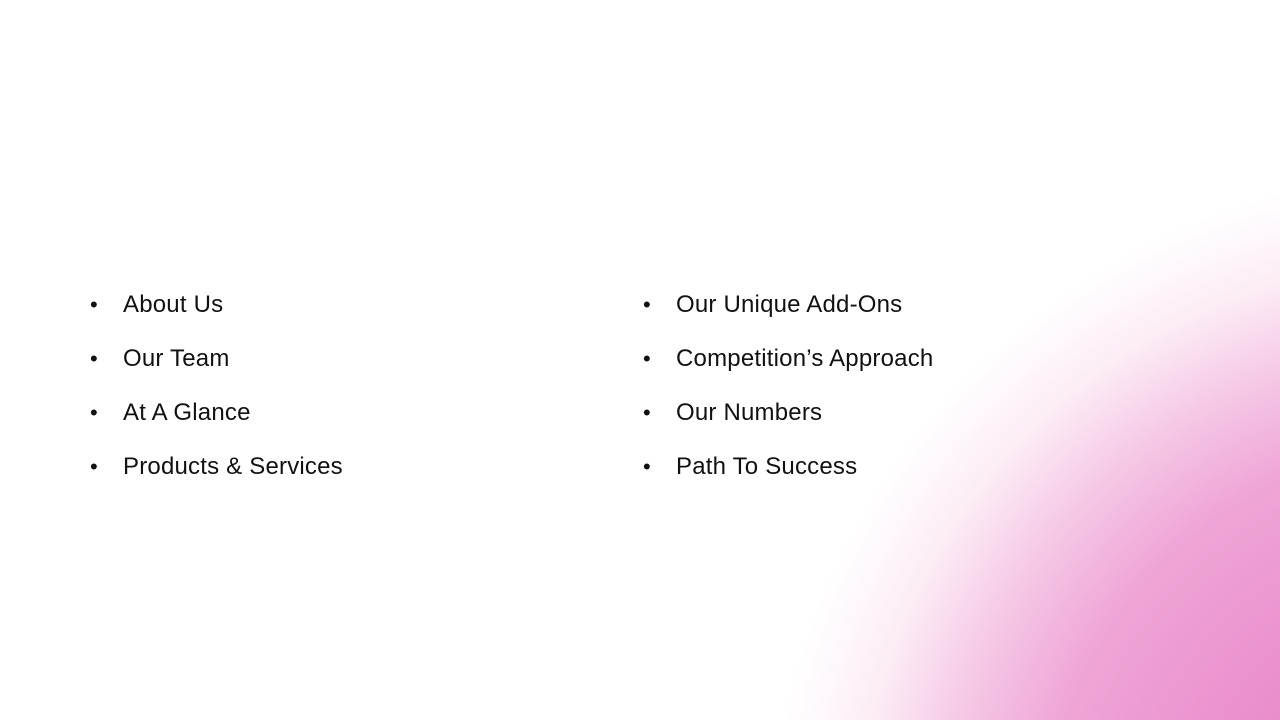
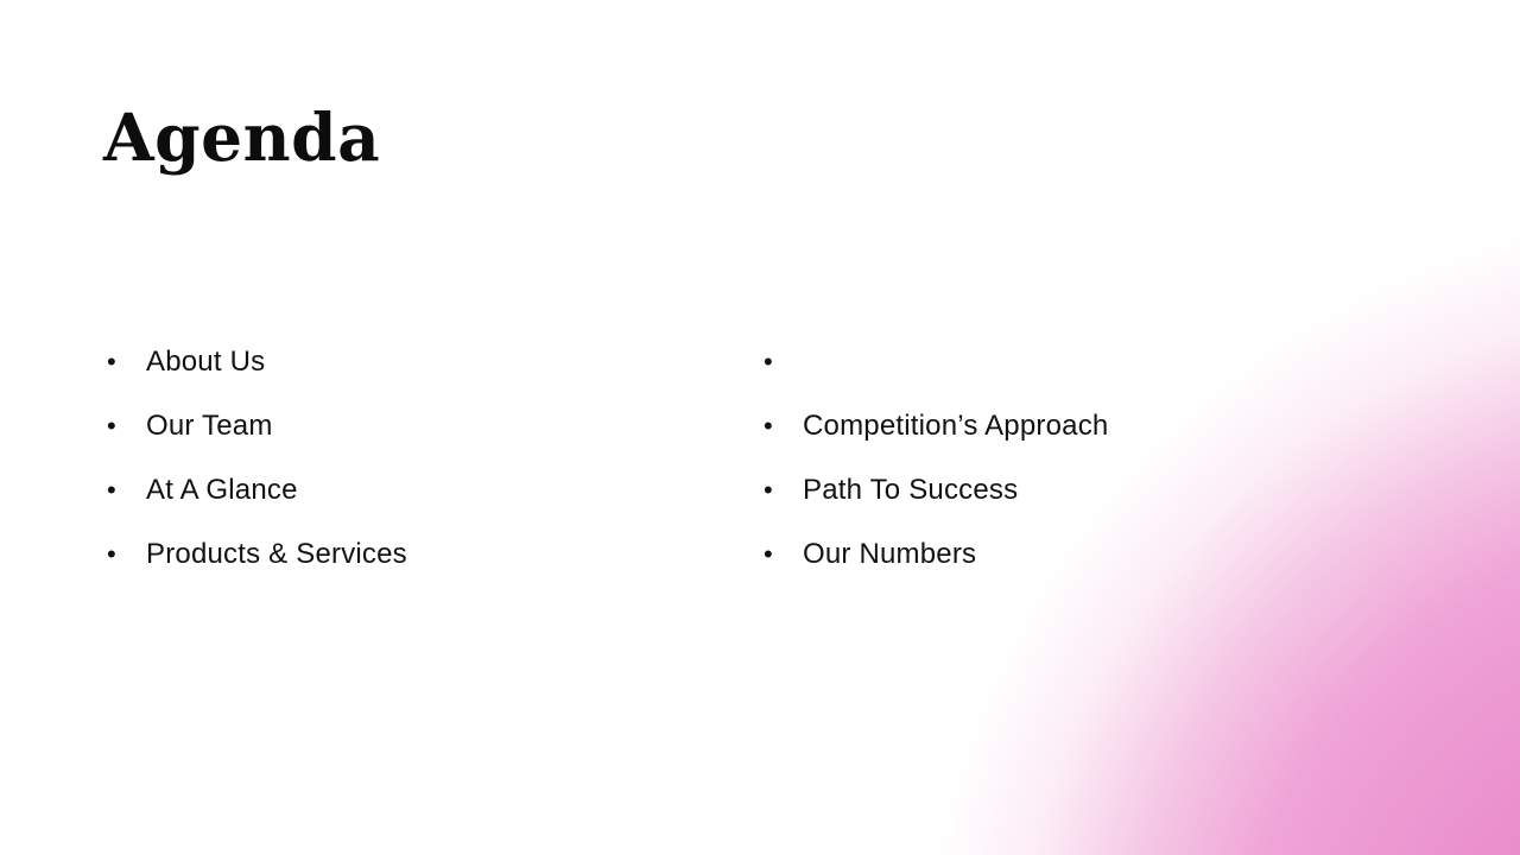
+ Agenda
  •
  About Us
  •
  Our Team
  •
  At A Glance
  •
  Products & Services
  •
- Our Unique Add-Ons
  •
  Competition’s Approach
  •
- Our Numbers
+ Path To Success
  •
- Path To Success
+ Our Numbers
